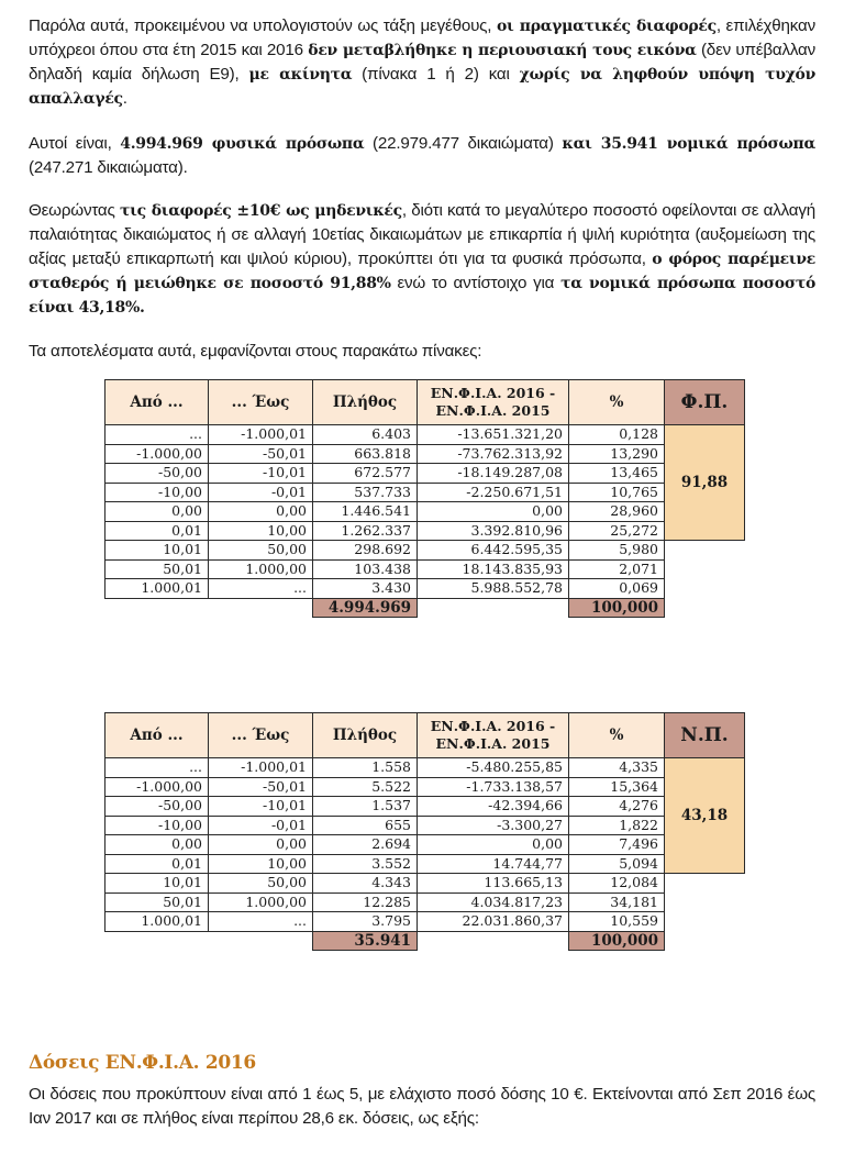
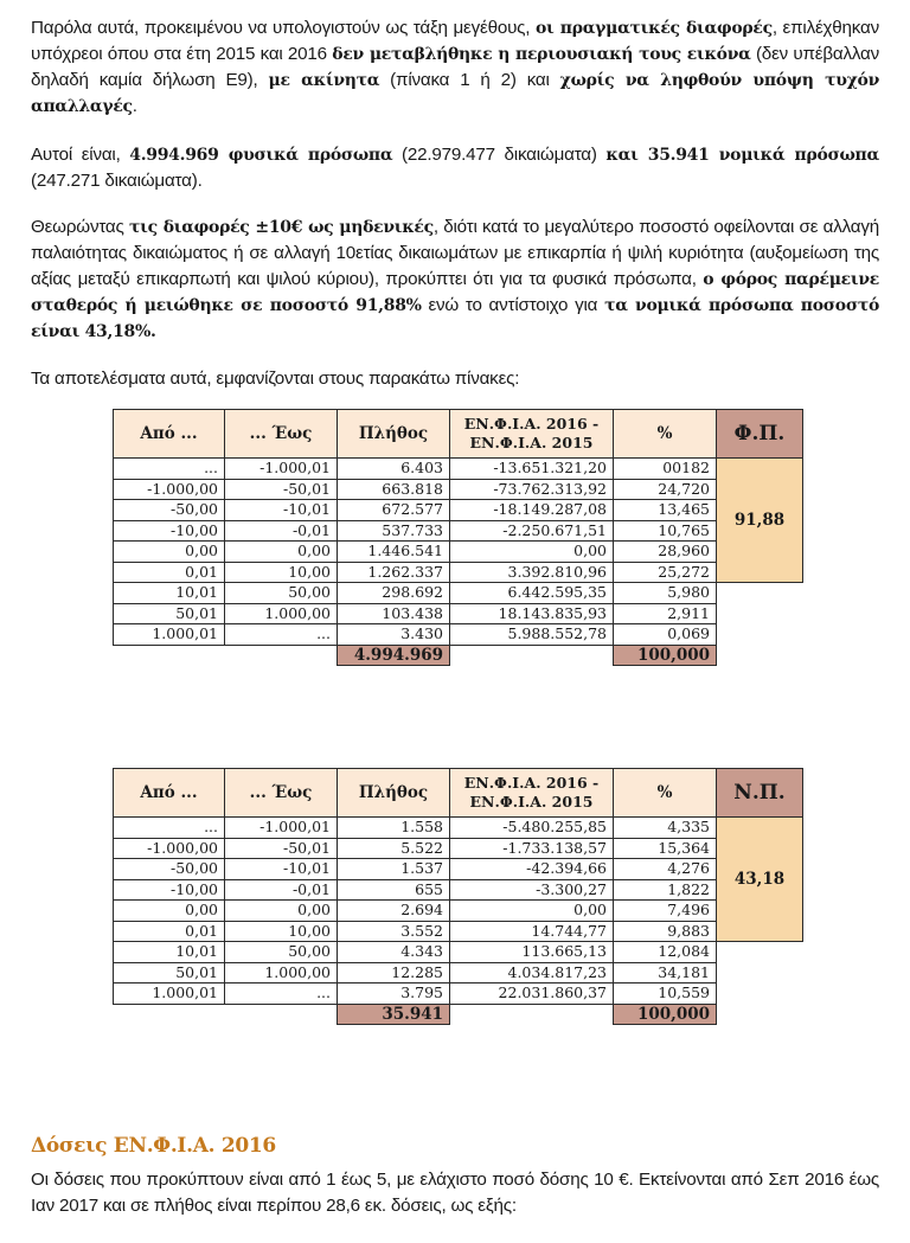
  Παρόλα αυτά, προκειμένου να υπολογιστούν ως τάξη μεγέθους, οι πραγματικές διαφορές, επιλέχθηκαν υπόχρεοι όπου στα έτη 2015 και 2016 δεν μεταβλήθηκε η περιουσιακή τους εικόνα (δεν υπέβαλλαν δηλαδή καμία δήλωση Ε9), με ακίνητα (πίνακα 1 ή 2) και χωρίς να ληφθούν υπόψη τυχόν απαλλαγές.
  Αυτοί είναι, 4.994.969 φυσικά πρόσωπα (22.979.477 δικαιώματα) και 35.941 νομικά πρόσωπα (247.271 δικαιώματα).
  Θεωρώντας τις διαφορές ±10€ ως μηδενικές, διότι κατά το μεγαλύτερο ποσοστό οφείλονται σε αλλαγή παλαιότητας δικαιώματος ή σε αλλαγή 10ετίας δικαιωμάτων με επικαρπία ή ψιλή κυριότητα (αυξομείωση της αξίας μεταξύ επικαρπωτή και ψιλού κύριου), προκύπτει ότι για τα φυσικά πρόσωπα, ο φόρος παρέμεινε σταθερός ή μειώθηκε σε ποσοστό 91,88% ενώ το αντίστοιχο για τα νομικά πρόσωπα ποσοστό είναι 43,18%.
  Τα αποτελέσματα αυτά, εμφανίζονται στους παρακάτω πίνακες:
  Από ...	... Έως	Πλήθος	ΕΝ.Φ.Ι.Α. 2016 -ΕΝ.Φ.Ι.Α. 2015	%	Φ.Π.
- ...	-1.000,01	6.403	-13.651.321,20	0,128	91,88
+ ...	-1.000,01	6.403	-13.651.321,20	00182	91,88
- -1.000,00	-50,01	663.818	-73.762.313,92	13,290
+ -1.000,00	-50,01	663.818	-73.762.313,92	24,720
  -50,00	-10,01	672.577	-18.149.287,08	13,465
  -10,00	-0,01	537.733	-2.250.671,51	10,765
  0,00	0,00	1.446.541	0,00	28,960
  0,01	10,00	1.262.337	3.392.810,96	25,272
  10,01	50,00	298.692	6.442.595,35	5,980
- 50,01	1.000,00	103.438	18.143.835,93	2,071
+ 50,01	1.000,00	103.438	18.143.835,93	2,911
  1.000,01	...	3.430	5.988.552,78	0,069
  		4.994.969		100,000
  Από ...	... Έως	Πλήθος	ΕΝ.Φ.Ι.Α. 2016 -ΕΝ.Φ.Ι.Α. 2015	%	Ν.Π.
  ...	-1.000,01	1.558	-5.480.255,85	4,335	43,18
  -1.000,00	-50,01	5.522	-1.733.138,57	15,364
  -50,00	-10,01	1.537	-42.394,66	4,276
  -10,00	-0,01	655	-3.300,27	1,822
  0,00	0,00	2.694	0,00	7,496
- 0,01	10,00	3.552	14.744,77	5,094
+ 0,01	10,00	3.552	14.744,77	9,883
  10,01	50,00	4.343	113.665,13	12,084
  50,01	1.000,00	12.285	4.034.817,23	34,181
  1.000,01	...	3.795	22.031.860,37	10,559
  		35.941		100,000
  Δόσεις ΕΝ.Φ.Ι.Α. 2016
  Οι δόσεις που προκύπτουν είναι από 1 έως 5, με ελάχιστο ποσό δόσης 10 €. Εκτείνονται από Σεπ 2016 έως Ιαν 2017 και σε πλήθος είναι περίπου 28,6 εκ. δόσεις, ως εξής:
